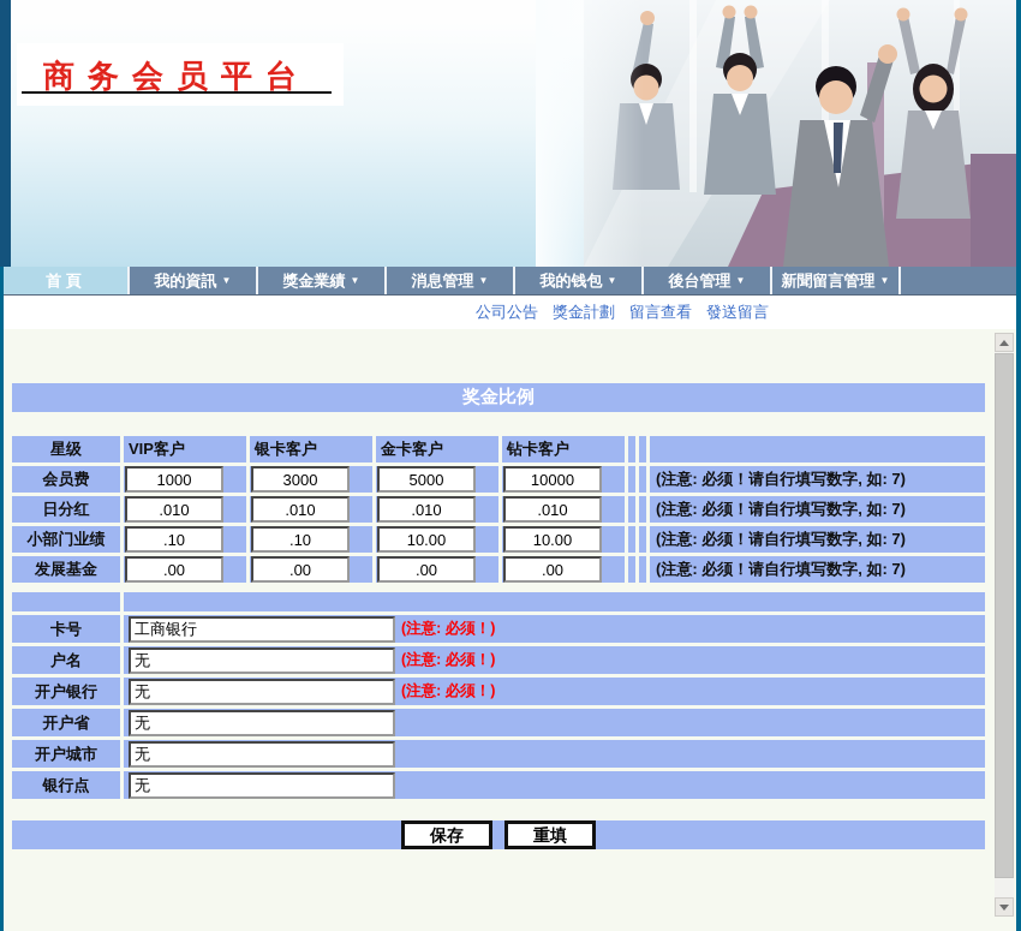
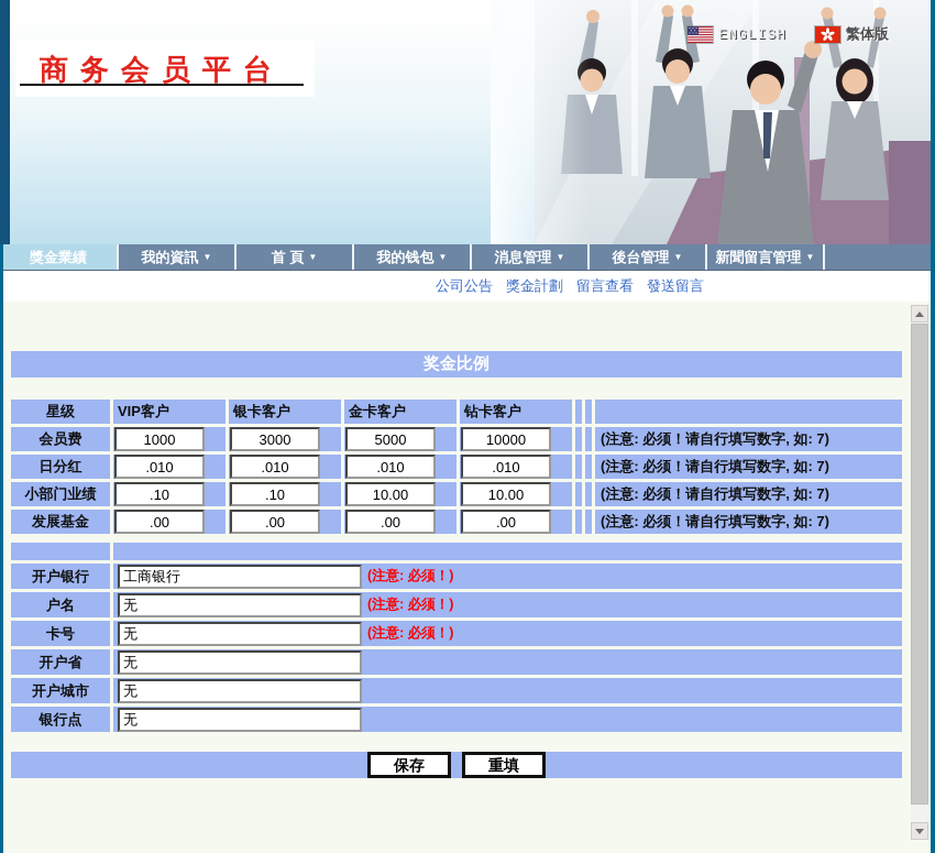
  商务会员平台
+ ENGLISH
+ 繁体版
- 首 頁
+ 獎金業績
  我的資訊
  ▼
- 獎金業績
+ 首 頁
  ▼
- 消息管理
+ 我的钱包
  ▼
- 我的钱包
+ 消息管理
  ▼
  後台管理
  ▼
  新聞留言管理
  ▼
  公司公告
  獎金計劃
  留言查看
  發送留言
  奖金比例
  星级
  VIP客户
  银卡客户
  金卡客户
  钻卡客户
  会员费
  1000
  3000
  5000
  10000
  (注意: 必须！请自行填写数字, 如: 7)
  日分红
  .010
  .010
  .010
  .010
  (注意: 必须！请自行填写数字, 如: 7)
  小部门业绩
  .10
  .10
  10.00
  10.00
  (注意: 必须！请自行填写数字, 如: 7)
  发展基金
  .00
  .00
  .00
  .00
  (注意: 必须！请自行填写数字, 如: 7)
- 卡号
+ 开户银行
  工商银行
  (注意: 必须！)
  户名
  无
  (注意: 必须！)
- 开户银行
+ 卡号
  无
  (注意: 必须！)
  开户省
  无
  开户城市
  无
  银行点
  无
  保存
  重填
